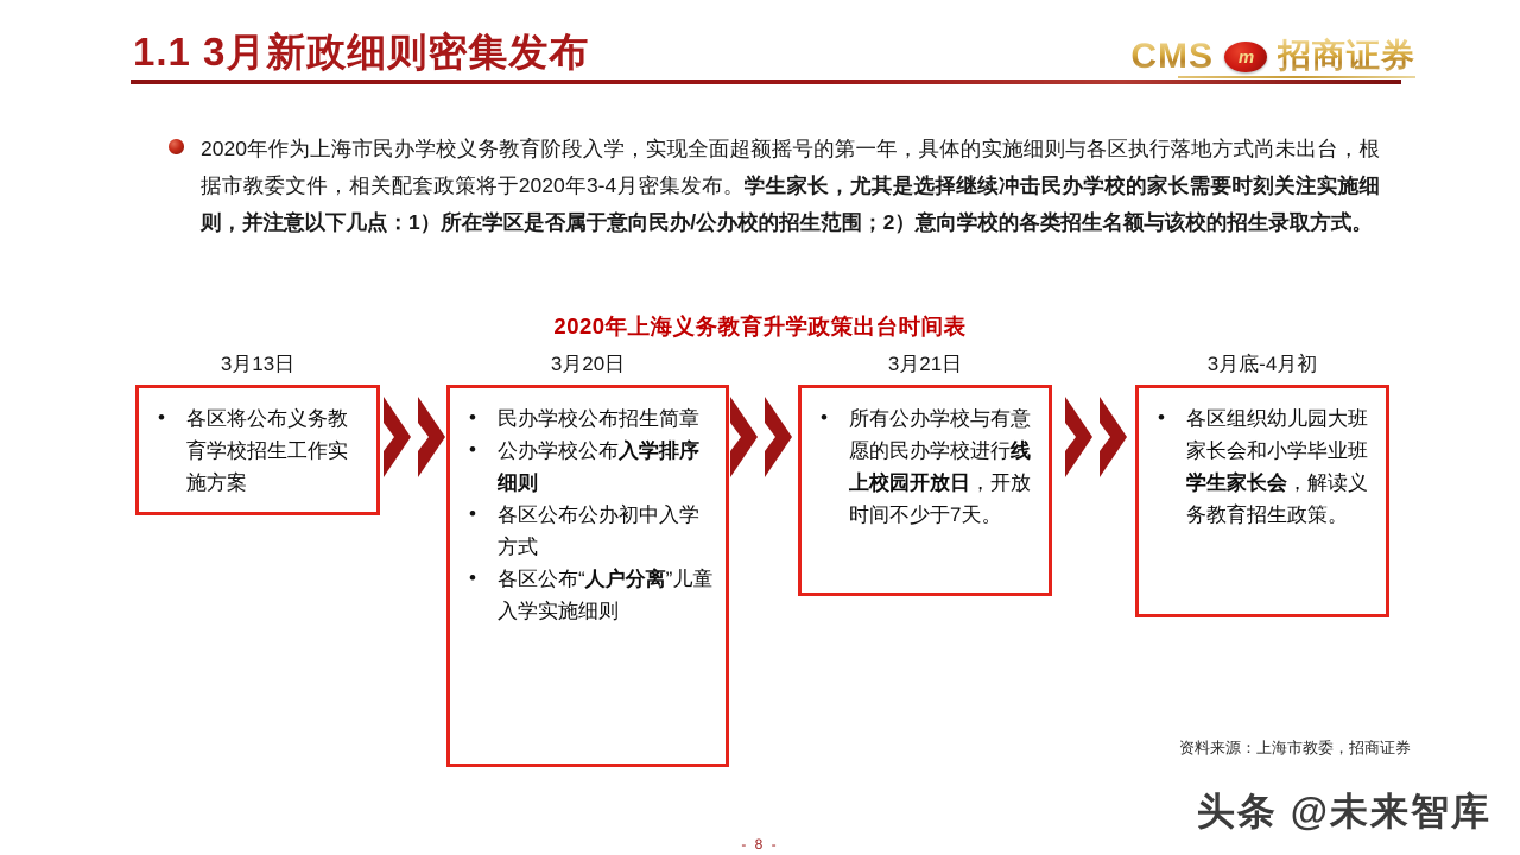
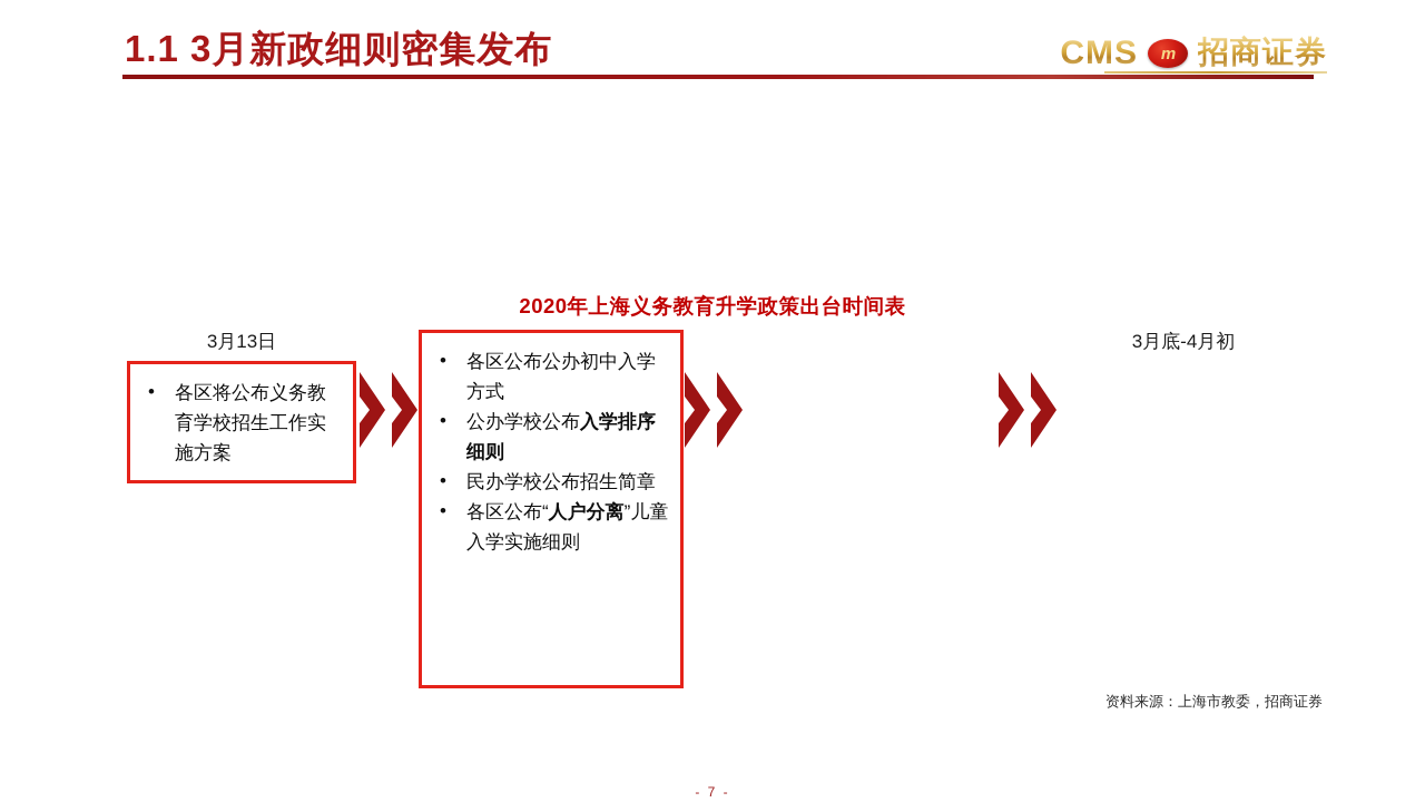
  1.1 3月新政细则密集发布
  CMS
  m
  招商证券
- 2020年作为上海市民办学校义务教育阶段入学，实现全面超额摇号的第一年，具体的实施细则与各区执行落地方式尚未出台，根据市教委文件，相关配套政策将于2020年3-4月密集发布。学生家长，尤其是选择继续冲击民办学校的家长需要时刻关注实施细则，并注意以下几点：1）所在学区是否属于意向民办/公办校的招生范围；2）意向学校的各类招生名额与该校的招生录取方式。
  2020年上海义务教育升学政策出台时间表
  3月13日
  各区将公布义务教育学校招生工作实施方案
- 3月20日
- 民办学校公布招生简章
+ 各区公布公办初中入学方式
  公办学校公布入学排序细则
- 各区公布公办初中入学方式
+ 民办学校公布招生简章
  各区公布“人户分离”儿童入学实施细则
- 3月21日
- 所有公办学校与有意愿的民办学校进行线上校园开放日，开放时间不少于7天。
  3月底-4月初
- 各区组织幼儿园大班家长会和小学毕业班学生家长会，解读义务教育招生政策。
  资料来源：上海市教委，招商证券
- 头条 @未来智库
- - 8 -
+ - 7 -
